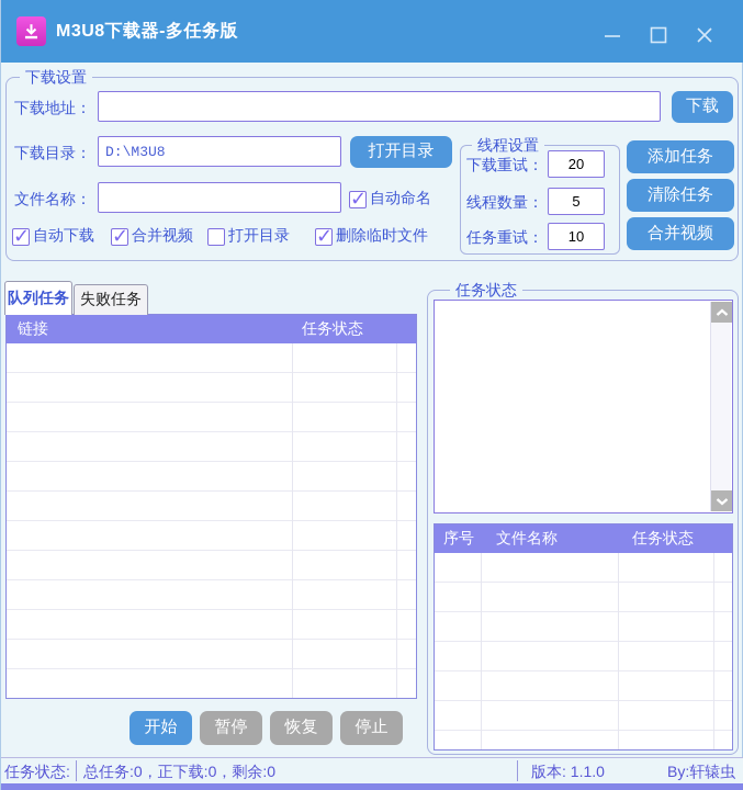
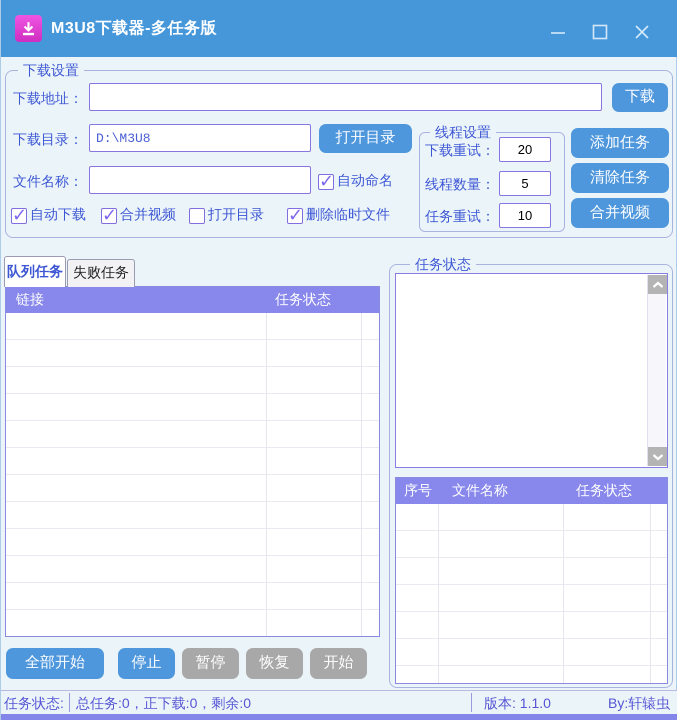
  M3U8下载器-多任务版
  下载设置
  下载地址：
  下载
  下载目录：
  D:\M3U8
  打开目录
  文件名称：
  自动命名
  自动下载
  合并视频
  打开目录
  删除临时文件
  线程设置
  下载重试：
  20
  线程数量：
  5
  任务重试：
  10
  添加任务
  清除任务
  合并视频
  队列任务
  失败任务
  链接
  任务状态
+ 全部开始
- 开始
+ 停止
  暂停
  恢复
- 停止
+ 开始
  任务状态
  序号
  文件名称
  任务状态
  任务状态:
  总任务:0，正下载:0，剩余:0
  版本: 1.1.0
  By:轩辕虫
